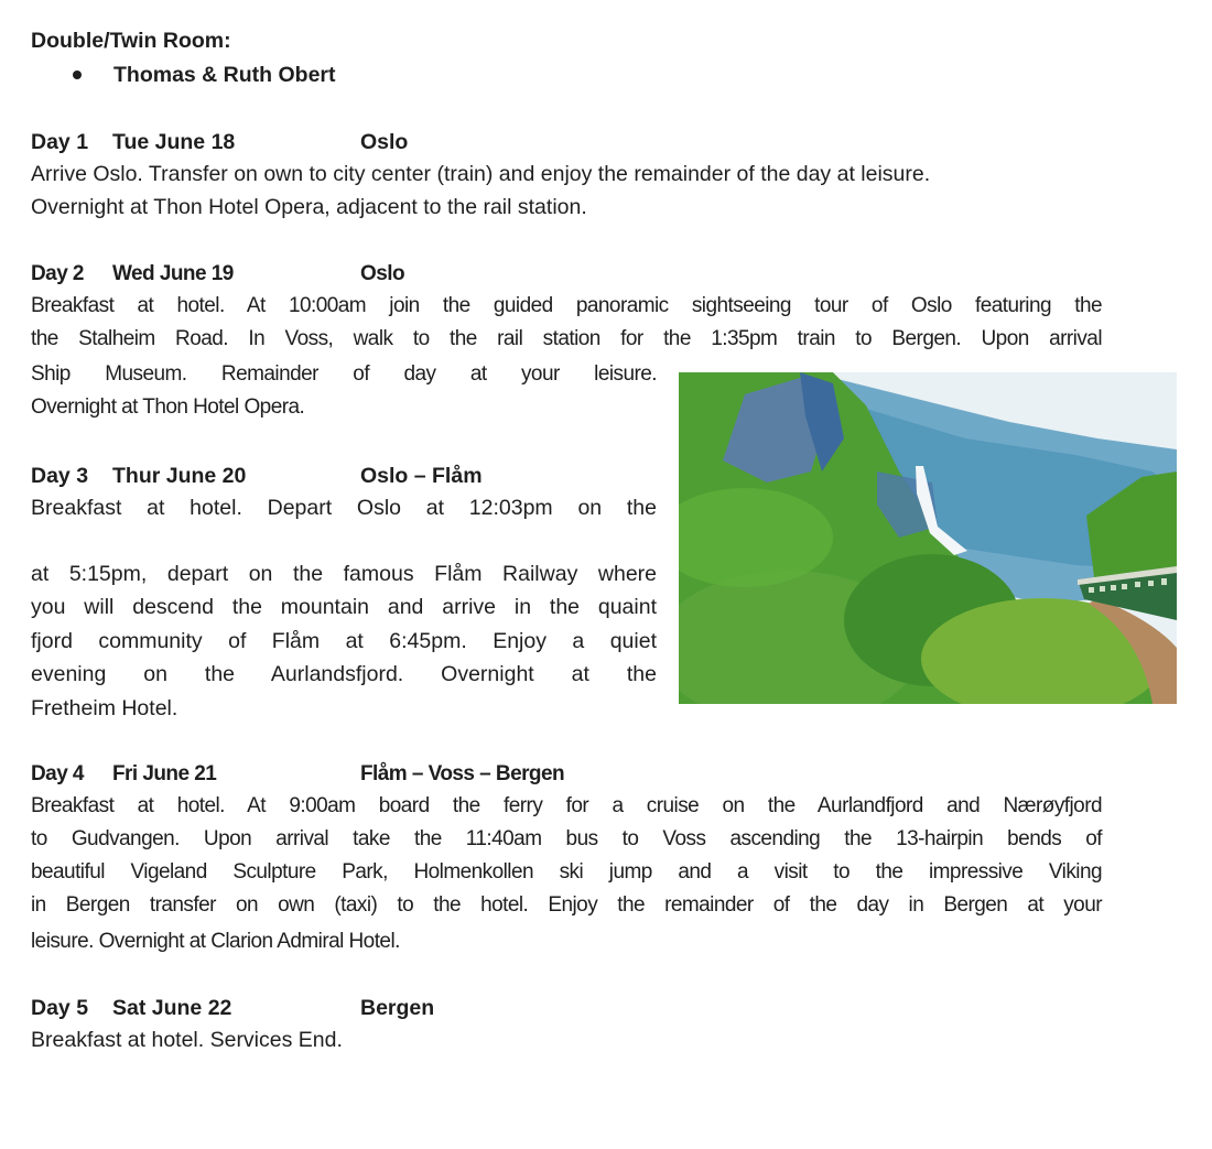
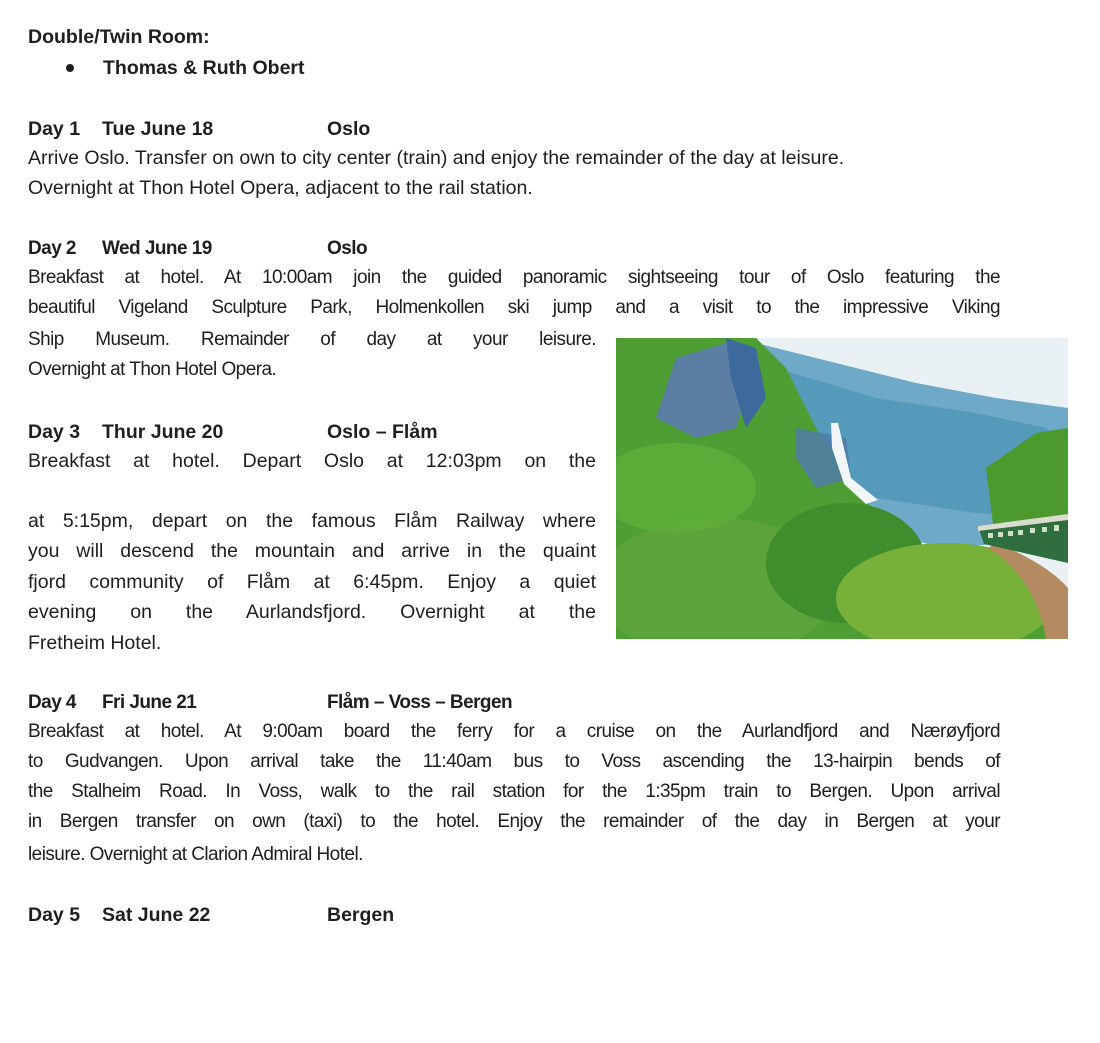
  Double/Twin Room:
  Thomas & Ruth Obert
  Day 1
  Tue June 18
  Oslo
  Arrive Oslo. Transfer on own to city center (train) and enjoy the remainder of the day at leisure.
  Overnight at Thon Hotel Opera, adjacent to the rail station.
  Day 2
  Wed June 19
  Oslo
  Breakfast at hotel. At 10:00am join the guided panoramic sightseeing tour of Oslo featuring the
- the Stalheim Road. In Voss, walk to the rail station for the 1:35pm train to Bergen. Upon arrival
+ beautiful Vigeland Sculpture Park, Holmenkollen ski jump and a visit to the impressive Viking
  Ship Museum. Remainder of day at your leisure.
  Overnight at Thon Hotel Opera.
  Day 3
  Thur June 20
  Oslo – Flåm
  Breakfast at hotel. Depart Oslo at 12:03pm on the
  at 5:15pm, depart on the famous Flåm Railway where
  you will descend the mountain and arrive in the quaint
  fjord community of Flåm at 6:45pm. Enjoy a quiet
  evening on the Aurlandsfjord. Overnight at the
  Fretheim Hotel.
  Day 4
  Fri June 21
  Flåm – Voss – Bergen
  Breakfast at hotel. At 9:00am board the ferry for a cruise on the Aurlandfjord and Nærøyfjord
  to Gudvangen. Upon arrival take the 11:40am bus to Voss ascending the 13-hairpin bends of
- beautiful Vigeland Sculpture Park, Holmenkollen ski jump and a visit to the impressive Viking
+ the Stalheim Road. In Voss, walk to the rail station for the 1:35pm train to Bergen. Upon arrival
  in Bergen transfer on own (taxi) to the hotel. Enjoy the remainder of the day in Bergen at your
  leisure. Overnight at Clarion Admiral Hotel.
  Day 5
  Sat June 22
  Bergen
- Breakfast at hotel. Services End.
